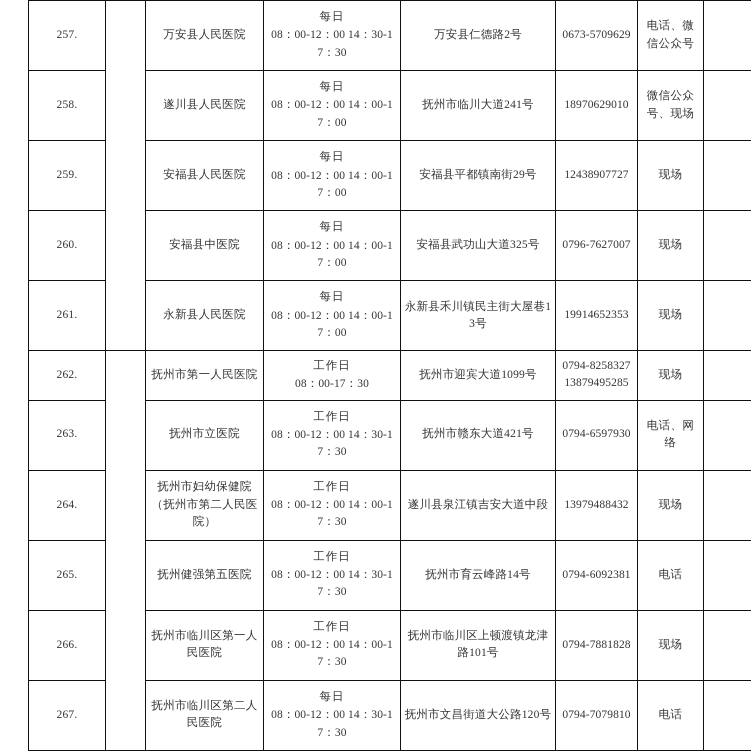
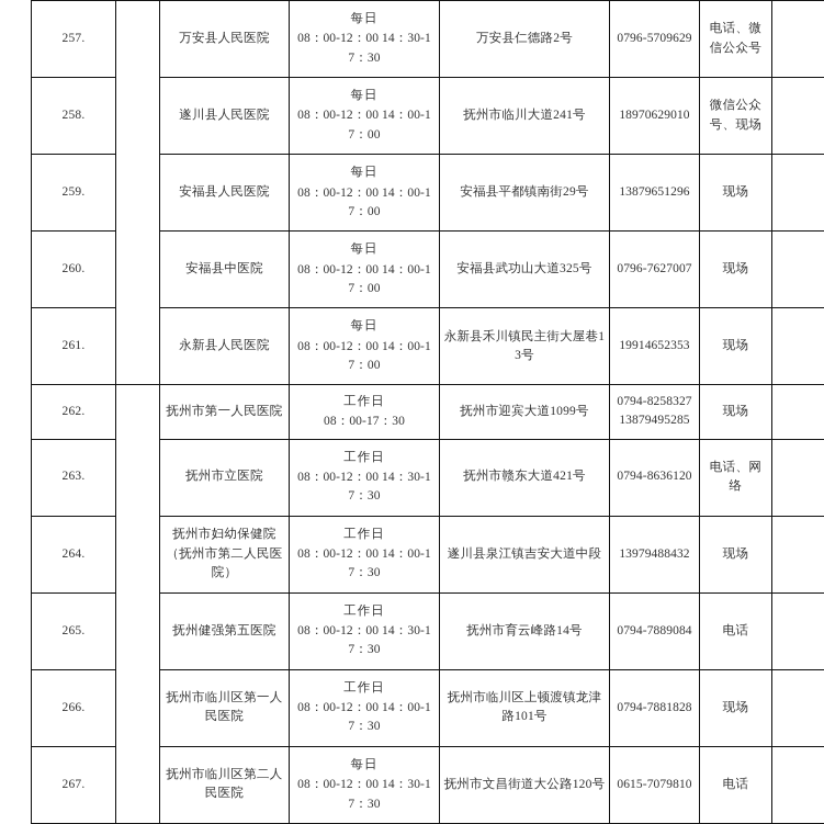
- 257.		万安县人民医院	每日08：00-12：00 14：30-17：30	万安县仁德路2号	0673-5709629	电话、微信公众号
+ 257.		万安县人民医院	每日08：00-12：00 14：30-17：30	万安县仁德路2号	0796-5709629	电话、微信公众号
  258.	遂川县人民医院	每日08：00-12：00 14：00-17：00	抚州市临川大道241号	18970629010	微信公众号、现场
- 259.	安福县人民医院	每日08：00-12：00 14：00-17：00	安福县平都镇南街29号	12438907727	现场
+ 259.	安福县人民医院	每日08：00-12：00 14：00-17：00	安福县平都镇南街29号	13879651296	现场
  260.	安福县中医院	每日08：00-12：00 14：00-17：00	安福县武功山大道325号	0796-7627007	现场
  261.	永新县人民医院	每日08：00-12：00 14：00-17：00	永新县禾川镇民主街大屋巷13号	19914652353	现场
  262.		抚州市第一人民医院	工作日08：00-17：30	抚州市迎宾大道1099号	0794-825832713879495285	现场
- 263.	抚州市立医院	工作日08：00-12：00 14：30-17：30	抚州市赣东大道421号	0794-6597930	电话、网络
+ 263.	抚州市立医院	工作日08：00-12：00 14：30-17：30	抚州市赣东大道421号	0794-8636120	电话、网络
  264.	抚州市妇幼保健院（抚州市第二人民医院）	工作日08：00-12：00 14：00-17：30	遂川县泉江镇吉安大道中段	13979488432	现场
- 265.	抚州健强第五医院	工作日08：00-12：00 14：30-17：30	抚州市育云峰路14号	0794-6092381	电话
+ 265.	抚州健强第五医院	工作日08：00-12：00 14：30-17：30	抚州市育云峰路14号	0794-7889084	电话
  266.	抚州市临川区第一人民医院	工作日08：00-12：00 14：00-17：30	抚州市临川区上顿渡镇龙津路101号	0794-7881828	现场
- 267.	抚州市临川区第二人民医院	每日08：00-12：00 14：30-17：30	抚州市文昌街道大公路120号	0794-7079810	电话
+ 267.	抚州市临川区第二人民医院	每日08：00-12：00 14：30-17：30	抚州市文昌街道大公路120号	0615-7079810	电话
